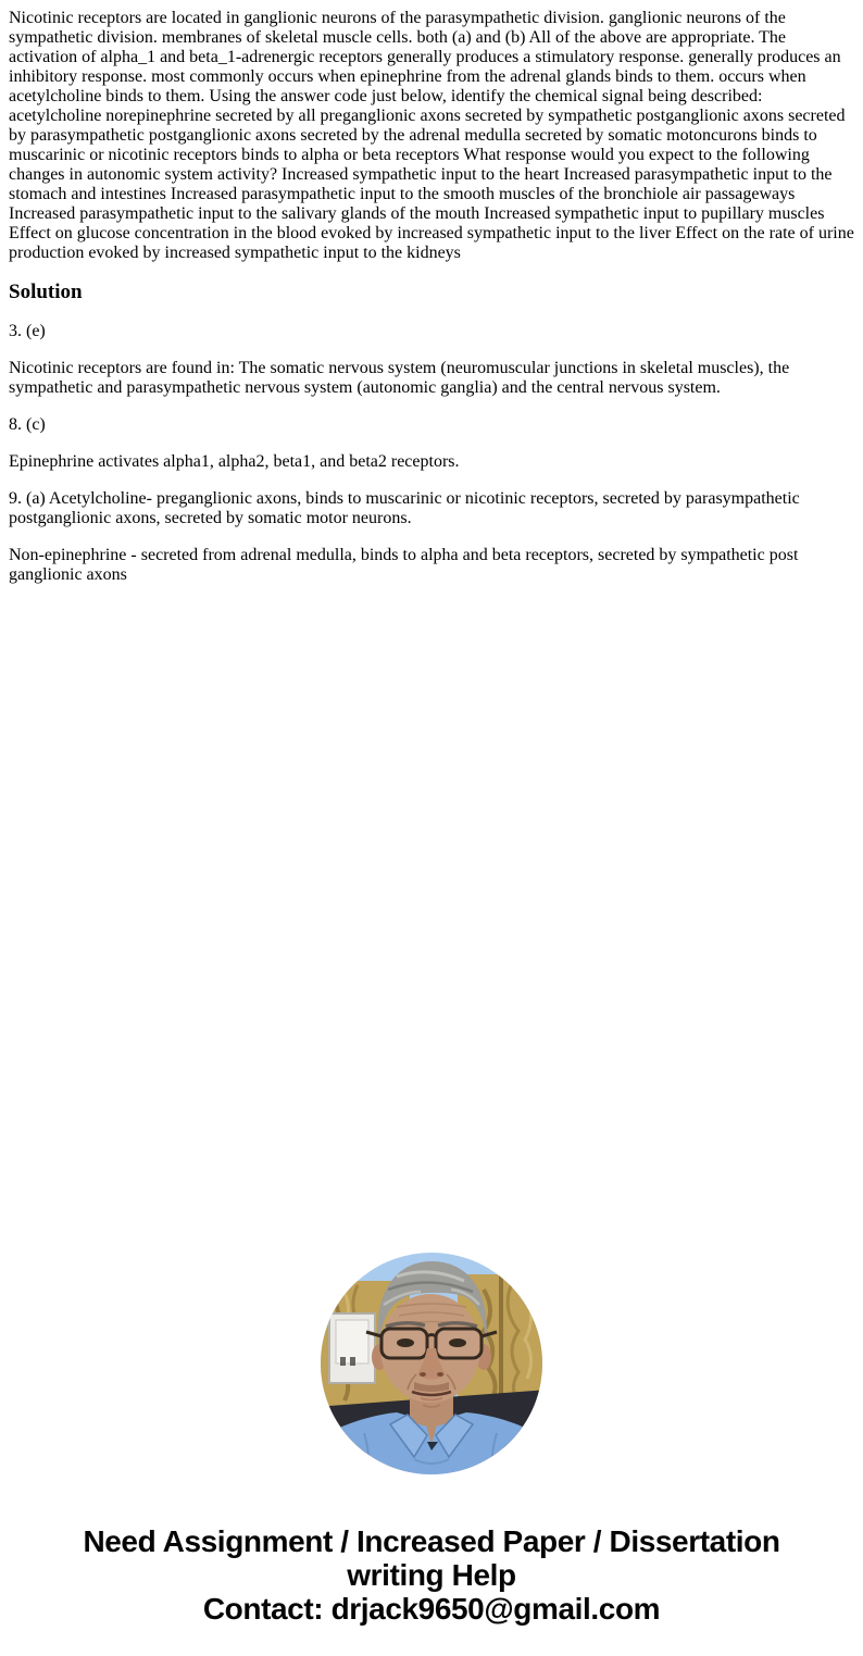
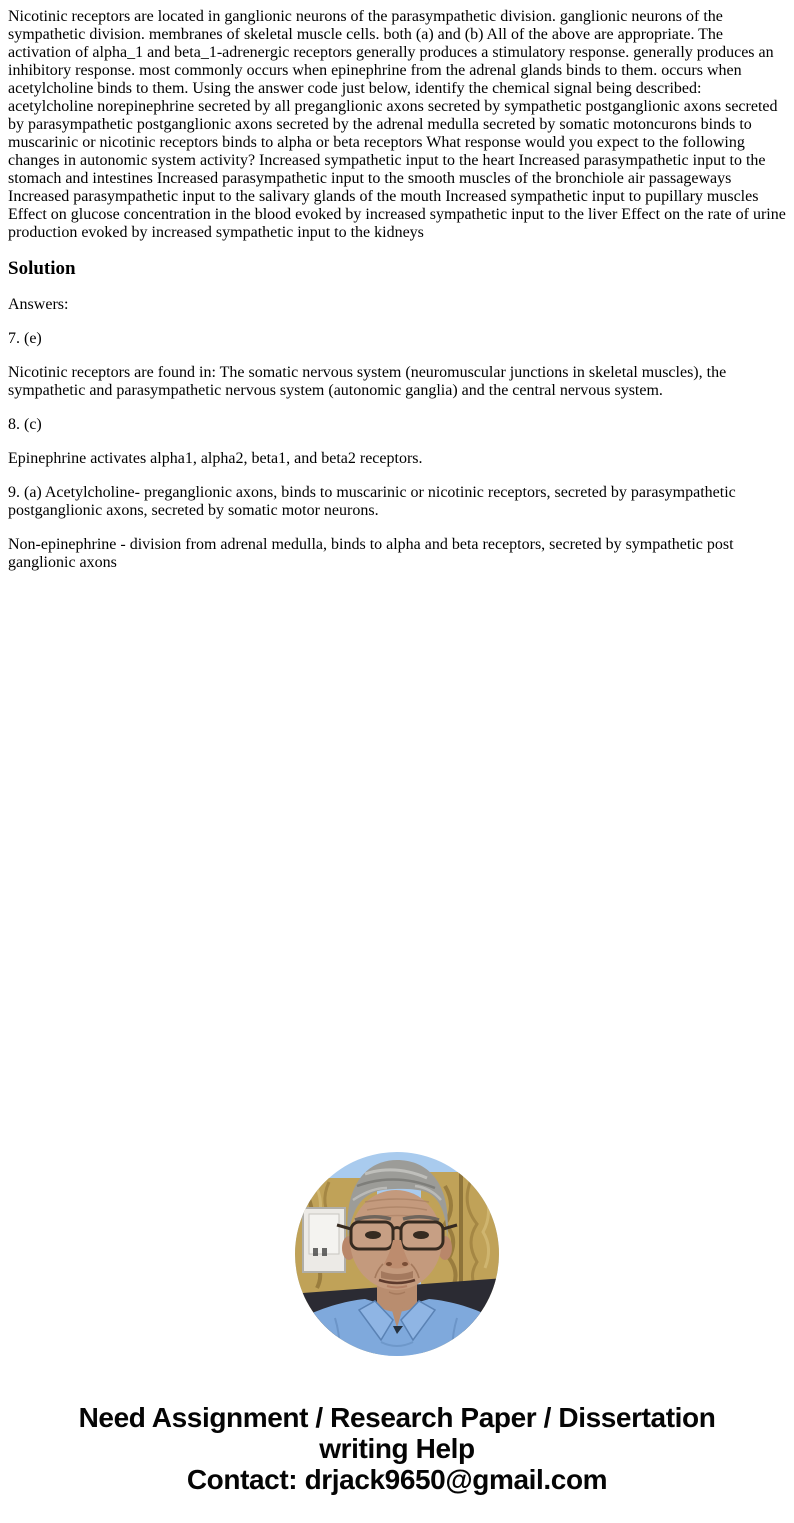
  Nicotinic receptors are located in ganglionic neurons of the parasympathetic division. ganglionic neurons of the sympathetic division. membranes of skeletal muscle cells. both (a) and (b) All of the above are appropriate. The activation of alpha_1 and beta_1-adrenergic receptors generally produces a stimulatory response. generally produces an inhibitory response. most commonly occurs when epinephrine from the adrenal glands binds to them. occurs when acetylcholine binds to them. Using the answer code just below, identify the chemical signal being described: acetylcholine norepinephrine secreted by all preganglionic axons secreted by sympathetic postganglionic axons secreted by parasympathetic postganglionic axons secreted by the adrenal medulla secreted by somatic motoncurons binds to muscarinic or nicotinic receptors binds to alpha or beta receptors What response would you expect to the following changes in autonomic system activity? Increased sympathetic input to the heart Increased parasympathetic input to the stomach and intestines Increased parasympathetic input to the smooth muscles of the bronchiole air passageways Increased parasympathetic input to the salivary glands of the mouth Increased sympathetic input to pupillary muscles Effect on glucose concentration in the blood evoked by increased sympathetic input to the liver Effect on the rate of urine production evoked by increased sympathetic input to the kidneys
  Solution
+ Answers:
- 3. (e)
+ 7. (e)
  Nicotinic receptors are found in: The somatic nervous system (neuromuscular junctions in skeletal muscles), the sympathetic and parasympathetic nervous system (autonomic ganglia) and the central nervous system.
  8. (c)
  Epinephrine activates alpha1, alpha2, beta1, and beta2 receptors.
  9. (a) Acetylcholine- preganglionic axons, binds to muscarinic or nicotinic receptors, secreted by parasympathetic postganglionic axons, secreted by somatic motor neurons.
- Non-epinephrine - secreted from adrenal medulla, binds to alpha and beta receptors, secreted by sympathetic post ganglionic axons
+ Non-epinephrine - division from adrenal medulla, binds to alpha and beta receptors, secreted by sympathetic post ganglionic axons
- Need Assignment / Increased Paper / Dissertation
+ Need Assignment / Research Paper / Dissertation
  writing Help
  Contact: drjack9650@gmail.com
